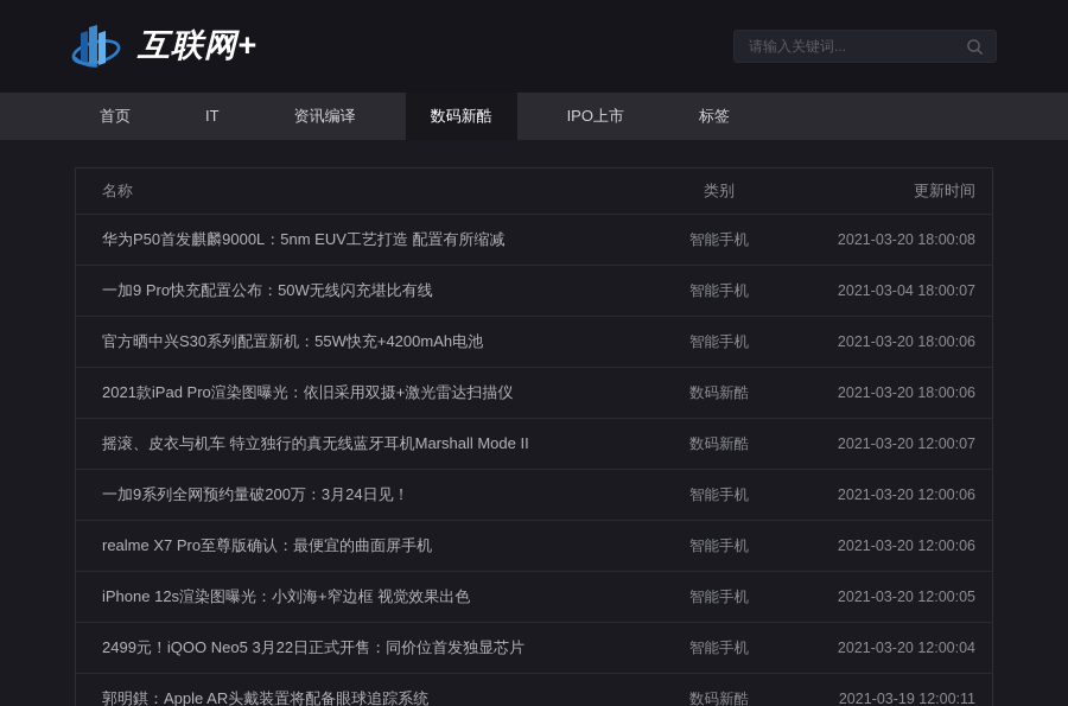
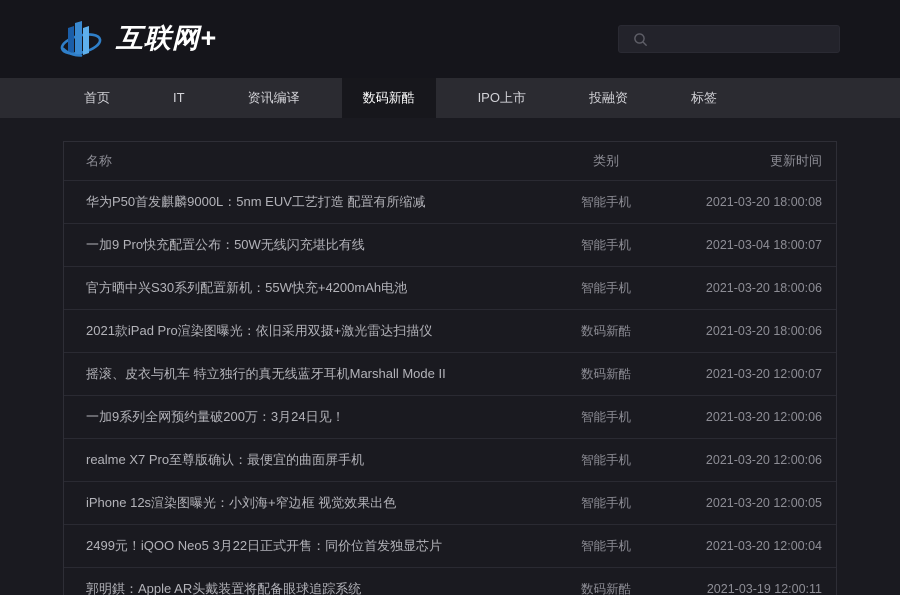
  互联网+
- 请输入关键词...
  首页
  IT
  资讯编译
  数码新酷
  IPO上市
+ 投融资
  标签
  名称
  类别
  更新时间
  华为P50首发麒麟9000L：5nm EUV工艺打造 配置有所缩减
  智能手机
  2021-03-20 18:00:08
  一加9 Pro快充配置公布：50W无线闪充堪比有线
  智能手机
  2021-03-04 18:00:07
  官方晒中兴S30系列配置新机：55W快充+4200mAh电池
  智能手机
  2021-03-20 18:00:06
  2021款iPad Pro渲染图曝光：依旧采用双摄+激光雷达扫描仪
  数码新酷
  2021-03-20 18:00:06
  摇滚、皮衣与机车 特立独行的真无线蓝牙耳机Marshall Mode II
  数码新酷
  2021-03-20 12:00:07
  一加9系列全网预约量破200万：3月24日见！
  智能手机
  2021-03-20 12:00:06
  realme X7 Pro至尊版确认：最便宜的曲面屏手机
  智能手机
  2021-03-20 12:00:06
  iPhone 12s渲染图曝光：小刘海+窄边框 视觉效果出色
  智能手机
  2021-03-20 12:00:05
  2499元！iQOO Neo5 3月22日正式开售：同价位首发独显芯片
  智能手机
  2021-03-20 12:00:04
  郭明錤：Apple AR头戴装置将配备眼球追踪系统
  数码新酷
  2021-03-19 12:00:11
